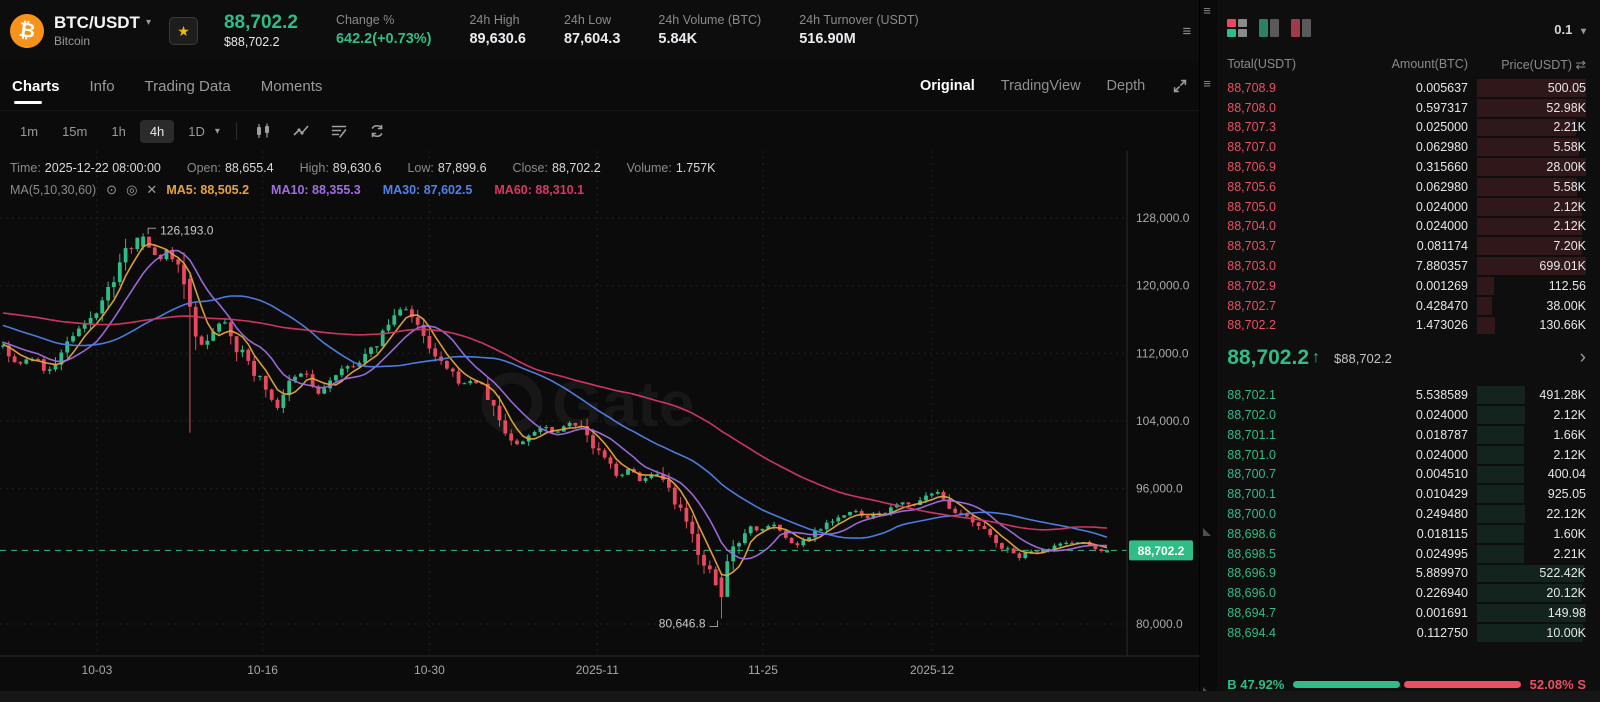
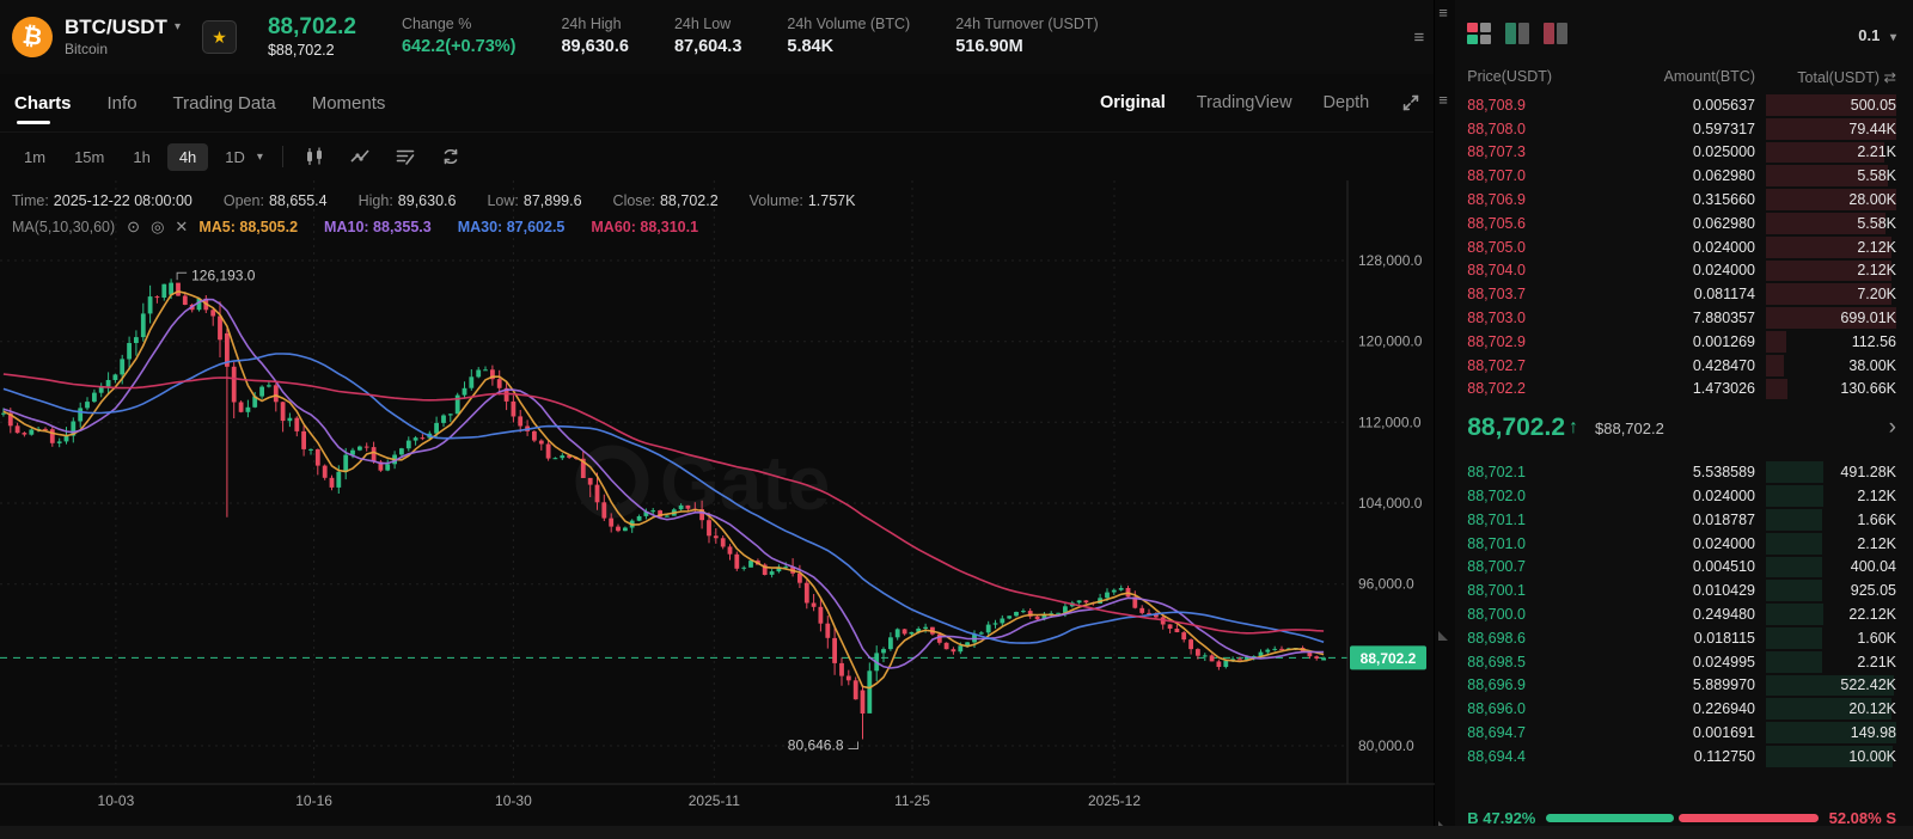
  BTC/USDT
  ▾
  Bitcoin
  ★
  88,702.2
  $88,702.2
  Change %
  642.2(+0.73%)
  24h High
  89,630.6
  24h Low
  87,604.3
  24h Volume (BTC)
  5.84K
  24h Turnover (USDT)
  516.90M
  ≡
  Charts
  Info
  Trading Data
  Moments
  Original
  TradingView
  Depth
  1m
  15m
  1h
  4h
  1D
  ▾
  128,000.0
  120,000.0
  112,000.0
  104,000.0
  96,000.0
  80,000.0
  10-03
  10-16
  10-30
  2025-11
  11-25
  2025-12
  Gate
  88,702.2
  126,193.0
  80,646.8
  Time: 2025-12-22 08:00:00
  Open: 88,655.4
  High: 89,630.6
  Low: 87,899.6
  Close: 88,702.2
  Volume: 1.757K
  MA(5,10,30,60)
  ⊙
  ◎
  ✕
  MA5: 88,505.2
  MA10: 88,355.3
  MA30: 87,602.5
  MA60: 88,310.1
  ≡
  ≡
  0.1 ▾
- Total(USDT)
+ Price(USDT)
  Amount(BTC)
- Price(USDT) ⇄
+ Total(USDT) ⇄
  88,708.9
  0.005637
  500.05
  88,708.0
  0.597317
- 52.98K
+ 79.44K
  88,707.3
  0.025000
  2.21K
  88,707.0
  0.062980
  5.58K
  88,706.9
  0.315660
  28.00K
  88,705.6
  0.062980
  5.58K
  88,705.0
  0.024000
  2.12K
  88,704.0
  0.024000
  2.12K
  88,703.7
  0.081174
  7.20K
  88,703.0
  7.880357
  699.01K
  88,702.9
  0.001269
  112.56
  88,702.7
  0.428470
  38.00K
  88,702.2
  1.473026
  130.66K
  88,702.2
  ↑
  $88,702.2
  ›
  88,702.1
  5.538589
  491.28K
  88,702.0
  0.024000
  2.12K
  88,701.1
  0.018787
  1.66K
  88,701.0
  0.024000
  2.12K
  88,700.7
  0.004510
  400.04
  88,700.1
  0.010429
  925.05
  88,700.0
  0.249480
  22.12K
  88,698.6
  0.018115
  1.60K
  88,698.5
  0.024995
  2.21K
  88,696.9
  5.889970
  522.42K
  88,696.0
  0.226940
  20.12K
  88,694.7
  0.001691
  149.98
  88,694.4
  0.112750
  10.00K
  B 47.92%
  52.08% S
